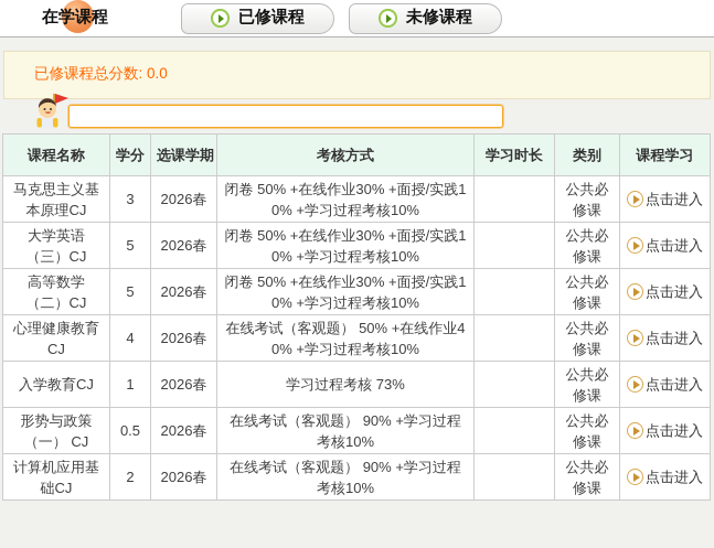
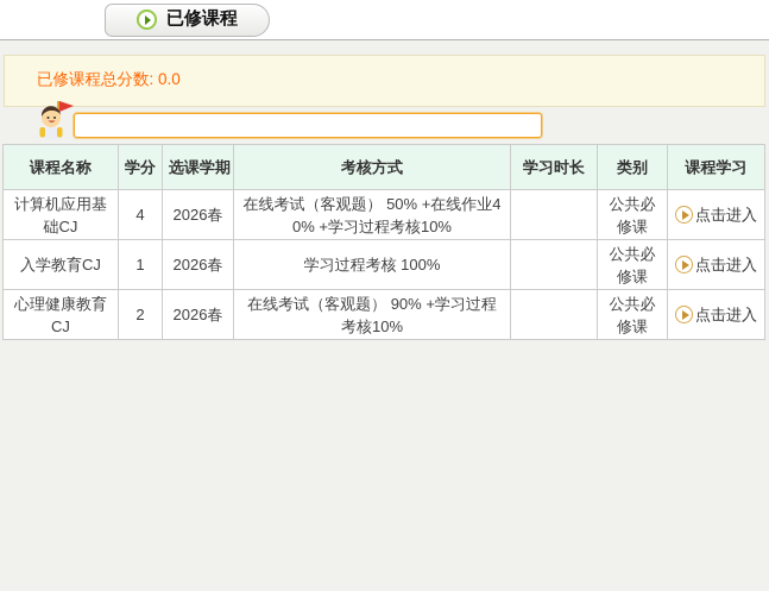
- 在学课程
  已修课程
- 未修课程
  已修课程总分数: 0.0
  课程名称	学分	选课学期	考核方式	学习时长	类别	课程学习
- 马克思主义基本原理CJ	3	2026春	闭卷 50% +在线作业30% +面授/实践10% +学习过程考核10%		公共必修课	点击进入
- 大学英语（三）CJ	5	2026春	闭卷 50% +在线作业30% +面授/实践10% +学习过程考核10%		公共必修课	点击进入
- 高等数学（二）CJ	5	2026春	闭卷 50% +在线作业30% +面授/实践10% +学习过程考核10%		公共必修课	点击进入
- 心理健康教育CJ	4	2026春	在线考试（客观题） 50% +在线作业40% +学习过程考核10%		公共必修课	点击进入
+ 计算机应用基础CJ	4	2026春	在线考试（客观题） 50% +在线作业40% +学习过程考核10%		公共必修课	点击进入
- 入学教育CJ	1	2026春	学习过程考核 73%		公共必修课	点击进入
+ 入学教育CJ	1	2026春	学习过程考核 100%		公共必修课	点击进入
- 形势与政策（一） CJ	0.5	2026春	在线考试（客观题） 90% +学习过程考核10%		公共必修课	点击进入
- 计算机应用基础CJ	2	2026春	在线考试（客观题） 90% +学习过程考核10%		公共必修课	点击进入
+ 心理健康教育CJ	2	2026春	在线考试（客观题） 90% +学习过程考核10%		公共必修课	点击进入
